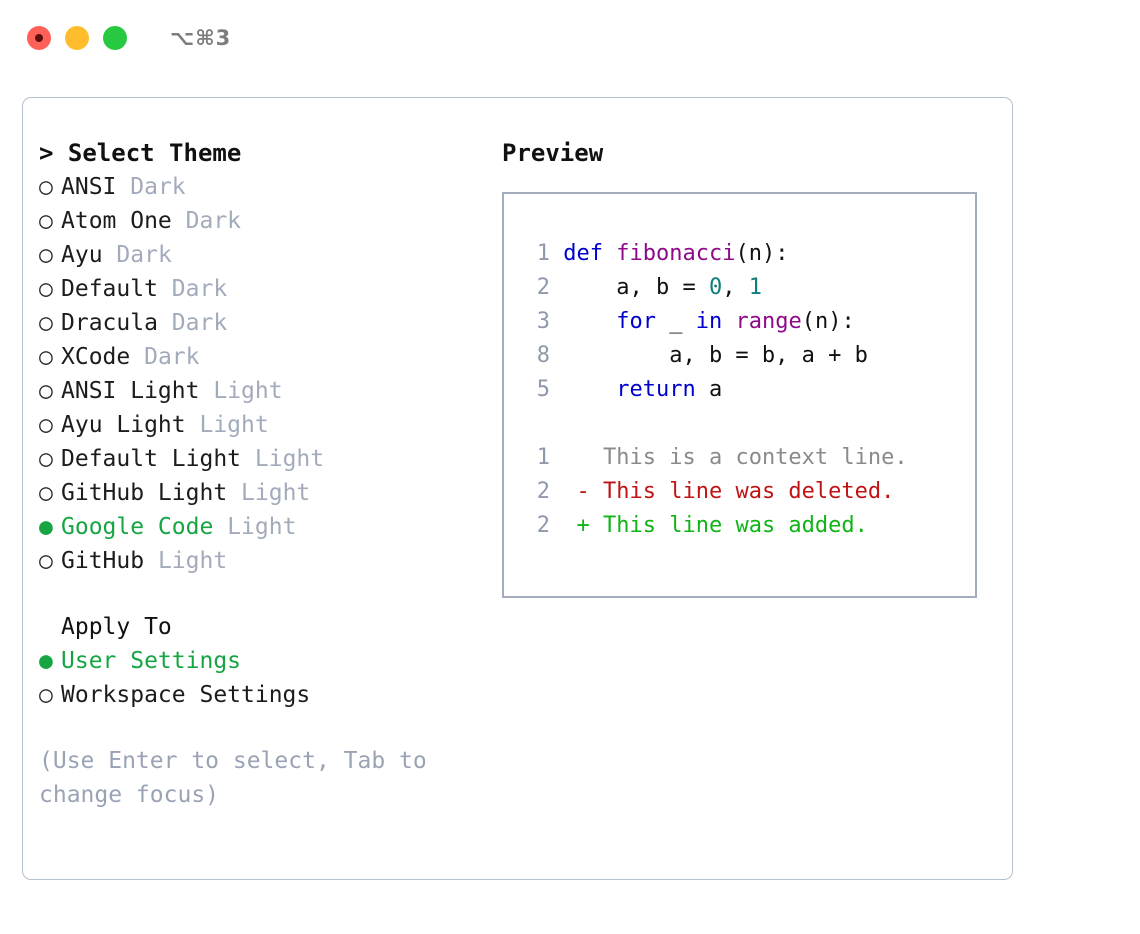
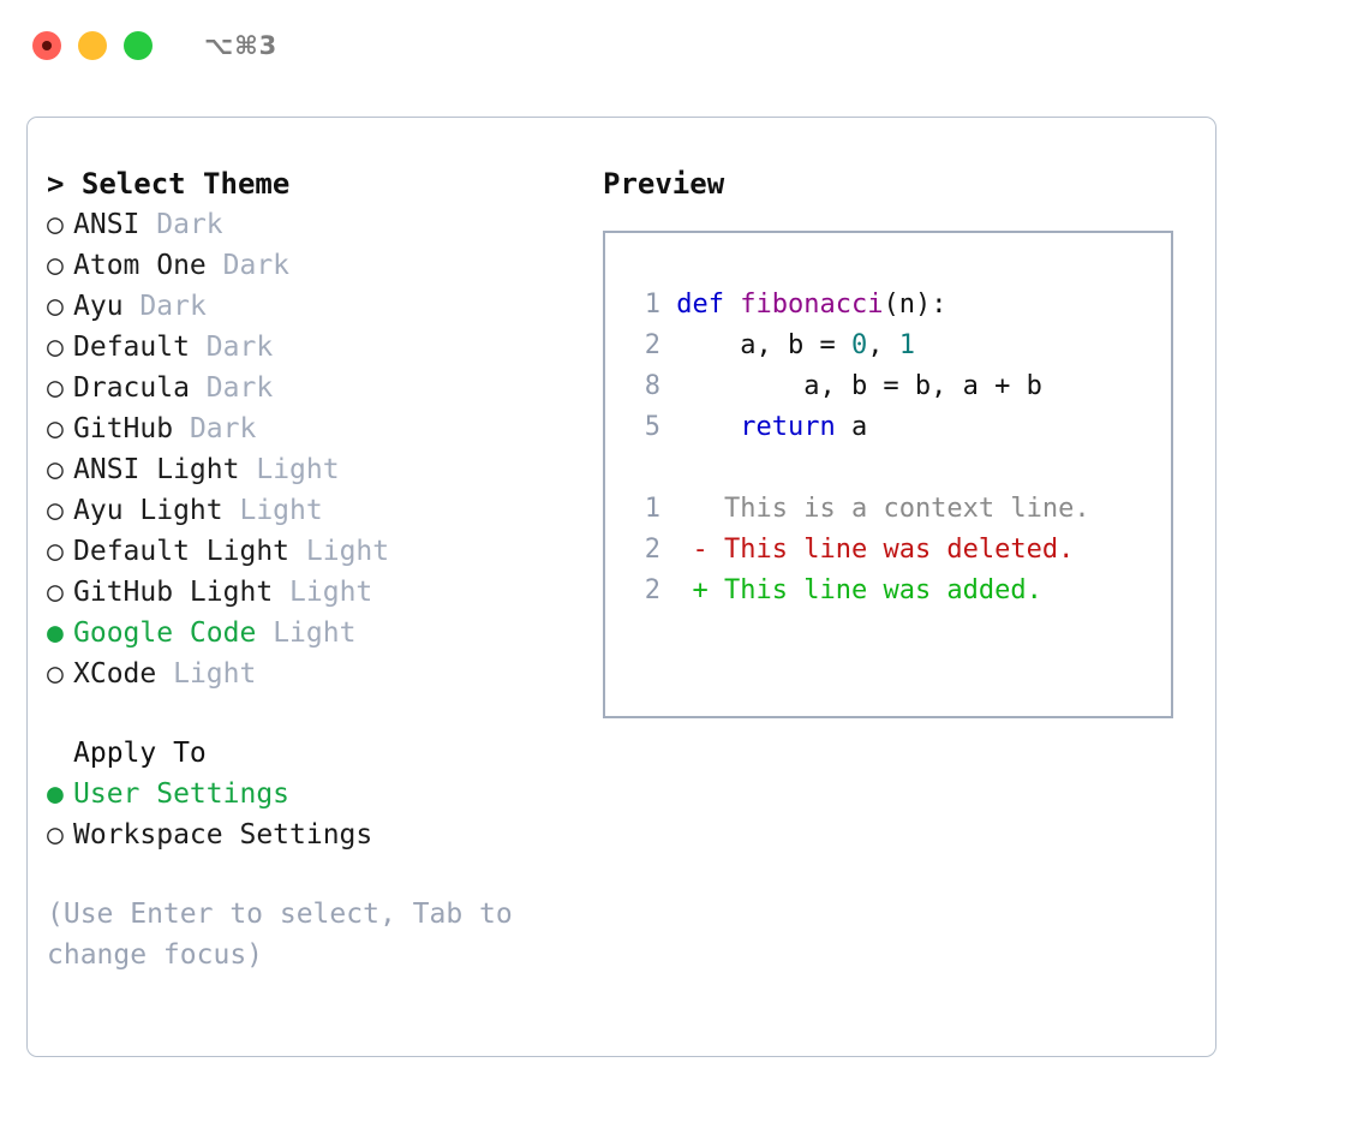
  ⌥⌘3
  > Select Theme
  ○ ANSI Dark
  ○ Atom One Dark
  ○ Ayu Dark
  ○ Default Dark
  ○ Dracula Dark
- ○ XCode Dark
+ ○ GitHub Dark
  ○ ANSI Light Light
  ○ Ayu Light Light
  ○ Default Light Light
  ○ GitHub Light Light
  ● Google Code Light
- ○ GitHub Light
+ ○ XCode Light
  Apply To
  ● User Settings
  ○ Workspace Settings
  (Use Enter to select, Tab to change focus)
  Preview
  1 def fibonacci(n):
  2 a, b = 0, 1
- 3 for _ in range(n):
  8 a, b = b, a + b
  5 return a
  1 This is a context line.
  2 - This line was deleted.
  2 + This line was added.
